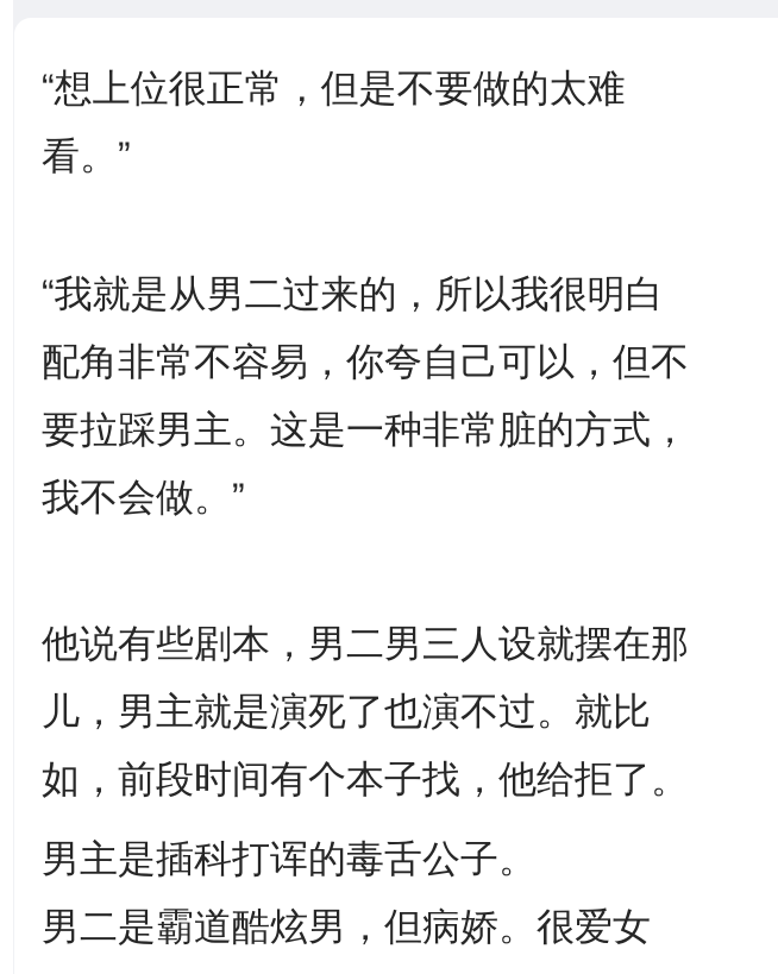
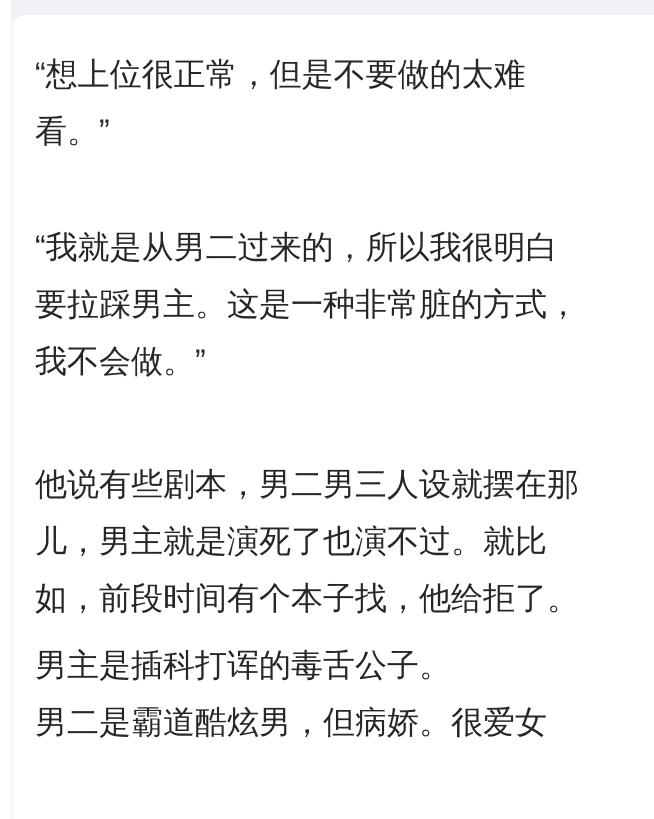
  “想上位很正常，但是不要做的太难
  看。”
  “我就是从男二过来的，所以我很明白
- 配角非常不容易，你夸自己可以，但不
  要拉踩男主。这是一种非常脏的方式，
  我不会做。”
  他说有些剧本，男二男三人设就摆在那
  儿，男主就是演死了也演不过。就比
  如，前段时间有个本子找，他给拒了。
  男主是插科打诨的毒舌公子。
  男二是霸道酷炫男，但病娇。很爱女
